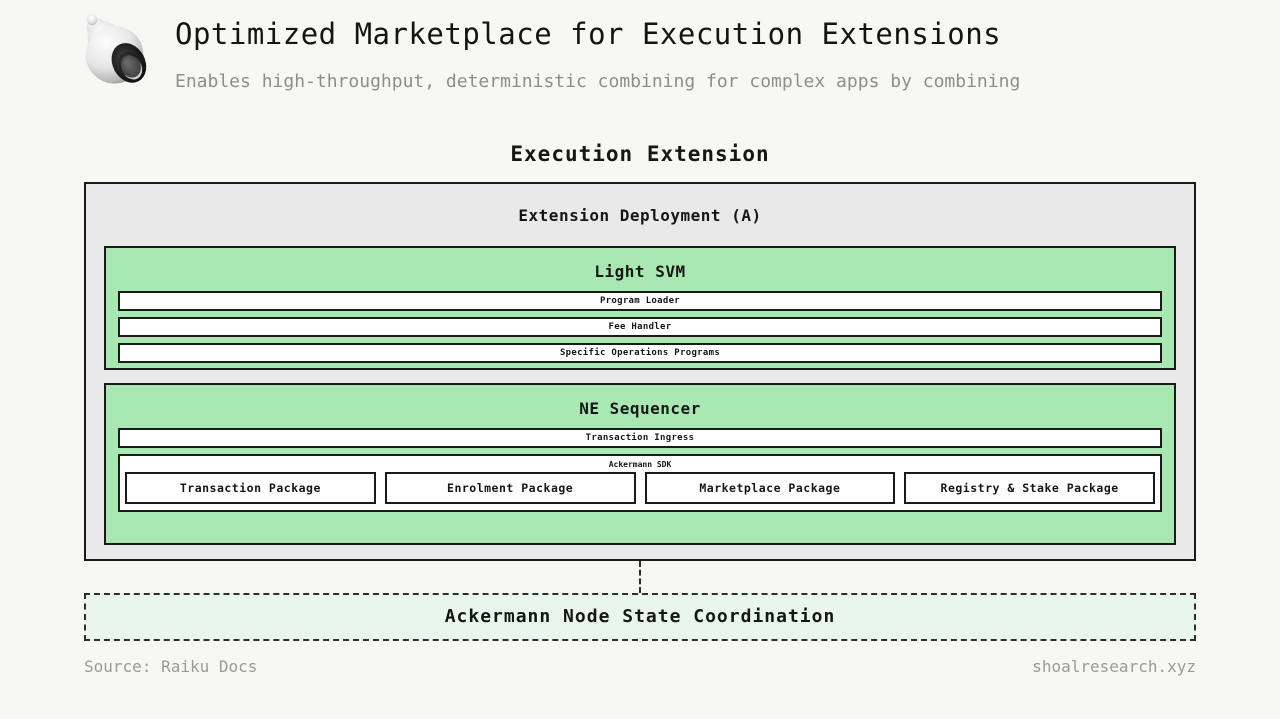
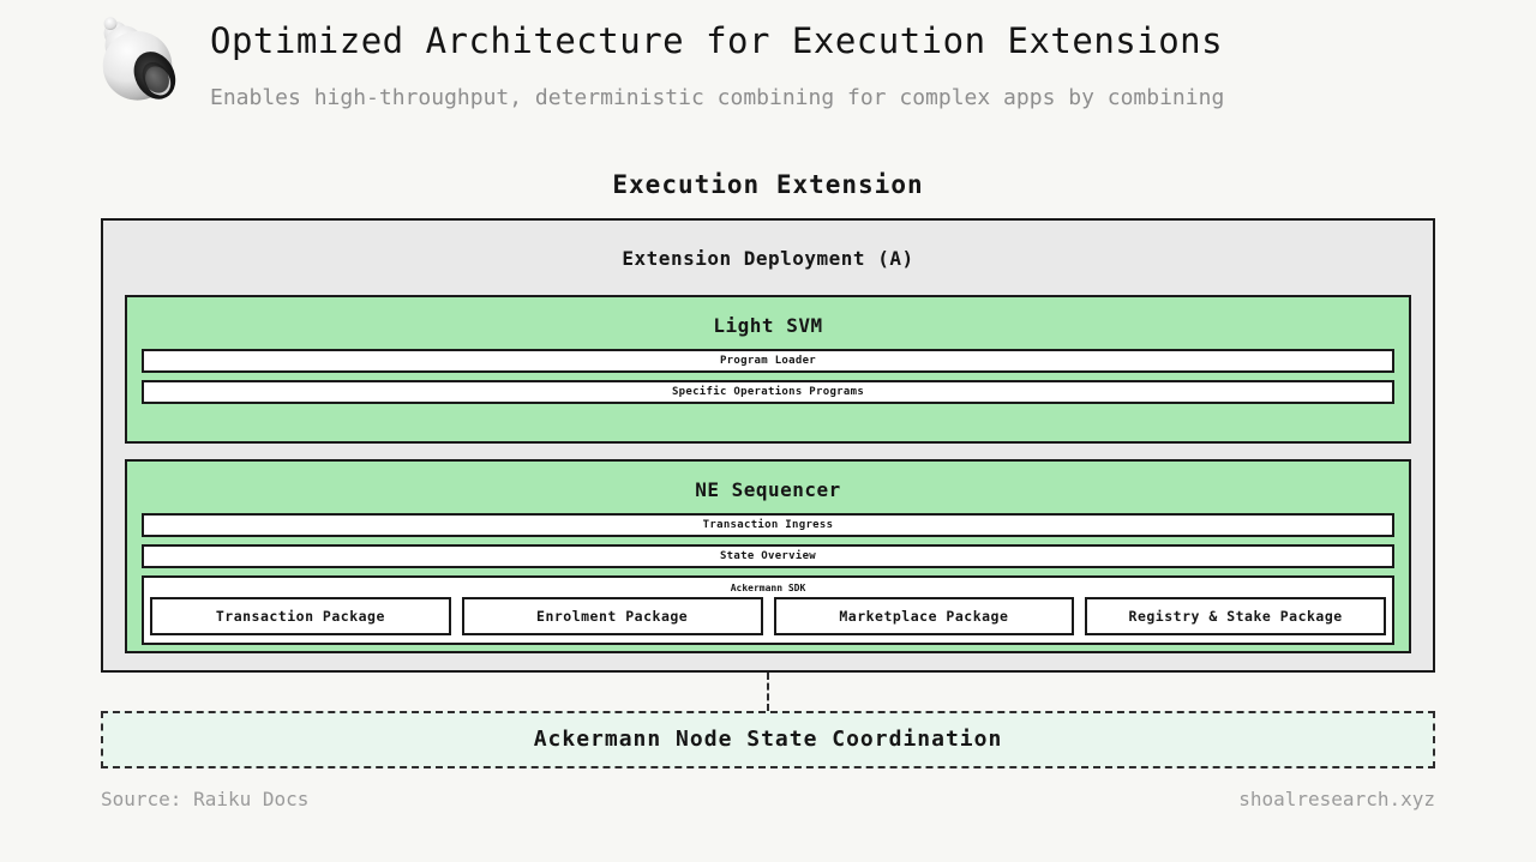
- Optimized Marketplace for Execution Extensions
+ Optimized Architecture for Execution Extensions
  Enables high-throughput, deterministic combining for complex apps by combining
  Execution Extension
  Extension Deployment (A)
  Light SVM
  Program Loader
- Fee Handler
  Specific Operations Programs
  NE Sequencer
  Transaction Ingress
+ State Overview
  Ackermann SDK
  Transaction Package
  Enrolment Package
  Marketplace Package
  Registry & Stake Package
  Ackermann Node State Coordination
  Source: Raiku Docs
  shoalresearch.xyz
